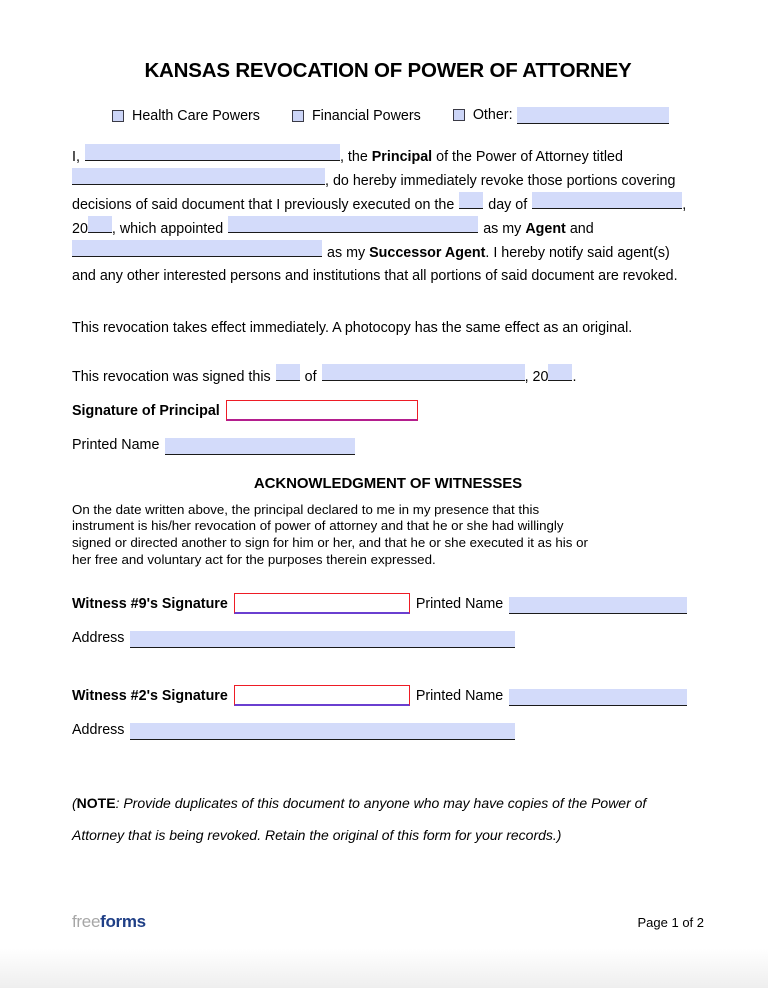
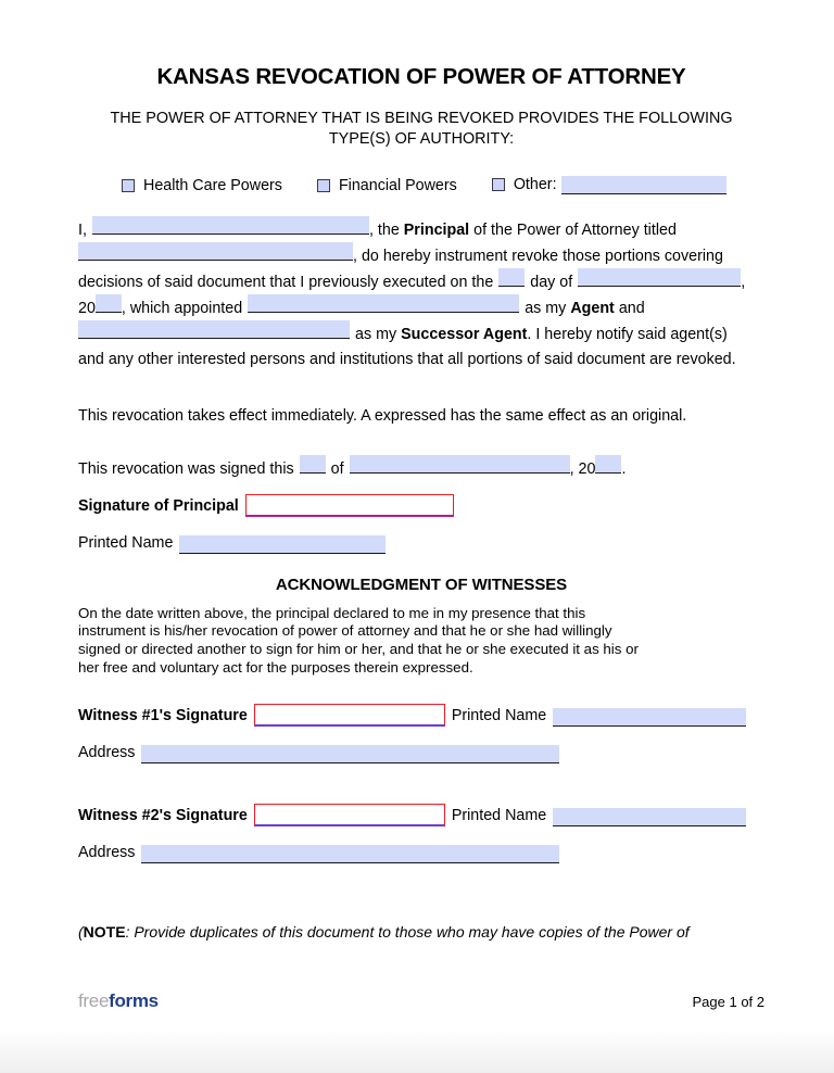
  KANSAS REVOCATION OF POWER OF ATTORNEY
+ THE POWER OF ATTORNEY THAT IS BEING REVOKED PROVIDES THE FOLLOWING
+ TYPE(S) OF AUTHORITY:
  Health Care Powers
  Financial Powers
  Other:
  I,
  , the
  Principal
  of the Power of Attorney titled
- , do hereby immediately revoke those portions covering
+ , do hereby instrument revoke those portions covering
  decisions of said document that I previously executed on the
  day of
  ,
  20
  , which appointed
  as my
  Agent
  and
  as my
  Successor Agent
  . I hereby notify said agent(s)
  and any other interested persons and institutions that all portions of said document are revoked.
- This revocation takes effect immediately. A photocopy has the same effect as an original.
+ This revocation takes effect immediately. A expressed has the same effect as an original.
  This revocation was signed this
  of
  , 20
  .
  Signature of Principal
  Printed Name
  ACKNOWLEDGMENT OF WITNESSES
  On the date written above, the principal declared to me in my presence that this
  instrument is his/her revocation of power of attorney and that he or she had willingly
  signed or directed another to sign for him or her, and that he or she executed it as his or
  her free and voluntary act for the purposes therein expressed.
- Witness #9's Signature
+ Witness #1's Signature
  Printed Name
  Address
  Witness #2's Signature
  Printed Name
  Address
- (NOTE: Provide duplicates of this document to anyone who may have copies of the Power of
+ (NOTE: Provide duplicates of this document to those who may have copies of the Power of
- Attorney that is being revoked. Retain the original of this form for your records.)
  freeforms
  Page 1 of 2
